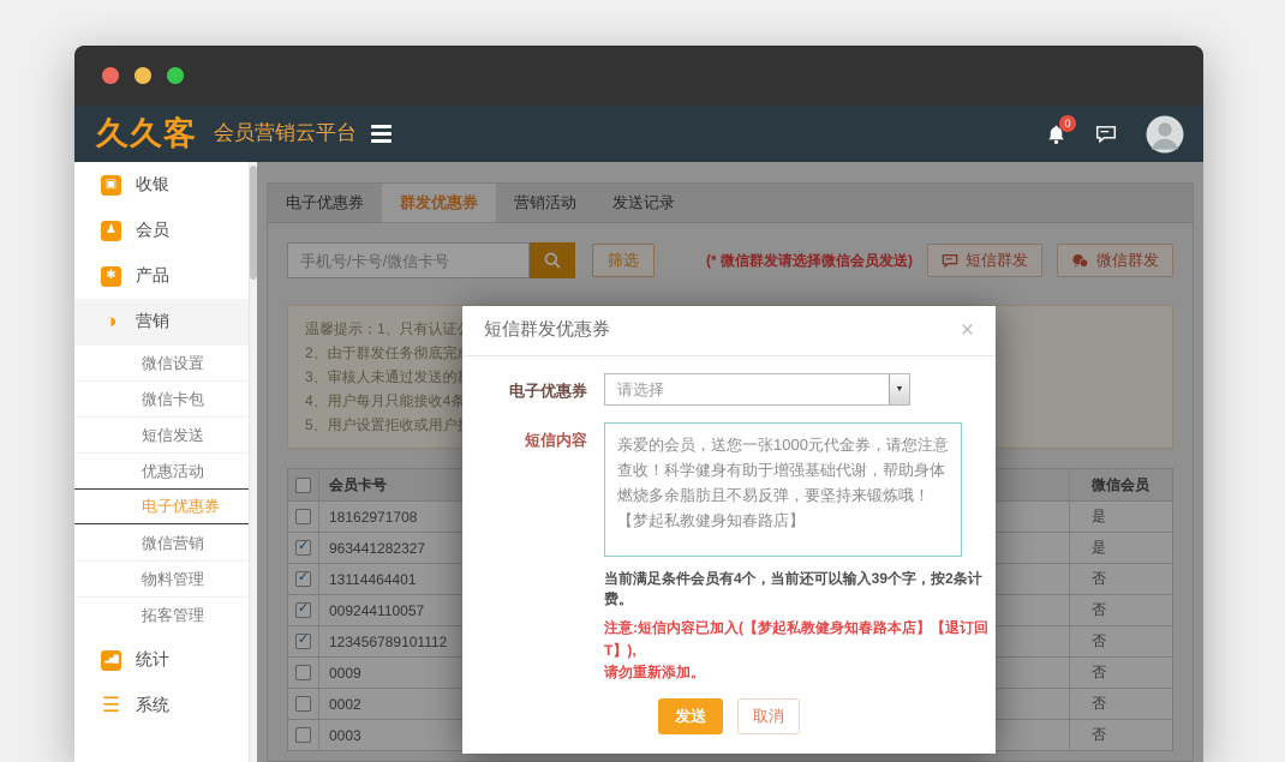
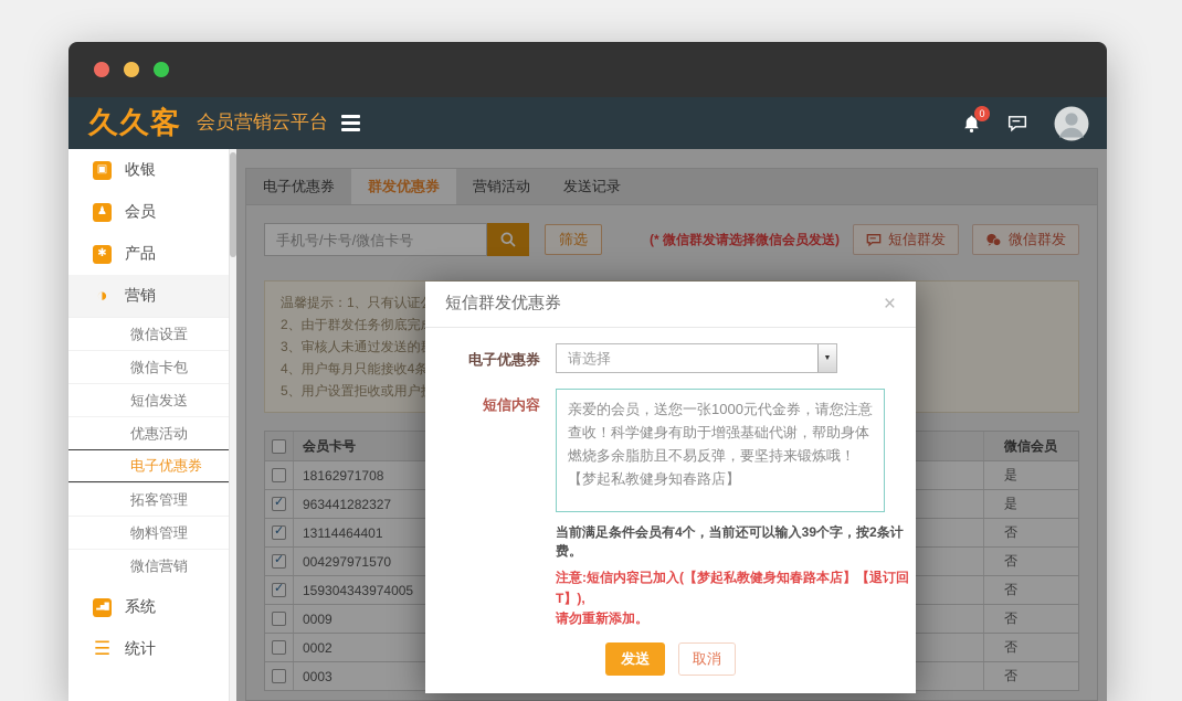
  久久客
  会员营销云平台
  0
  ▣
  收银
  ♟
  会员
  ✱
  产品
  ◑
  营销
  微信设置
  微信卡包
  短信发送
  优惠活动
  电子优惠券
- 微信营销
+ 拓客管理
  物料管理
- 拓客管理
+ 微信营销
- 统计
+ 系统
  ☰
- 系统
+ 统计
  电子优惠券
  群发优惠券
  营销活动
  发送记录
  手机号/卡号/微信卡号
  筛选
  (* 微信群发请选择微信会员发送)
  短信群发
  微信群发
  温馨提示：1、只有认证
  2、由于群发任务彻底完
  3、审核人未通过发送的
  4、用户每月只能接收4条
  5、用户设置拒收或用户
  会员卡号
  微信会员
  18162971708
  是
  963441282327
  是
  13114464401
  否
- 009244110057
+ 004297971570
  否
- 123456789101112
+ 159304343974005
  否
  0009
  否
  0002
  否
  0003
  否
  短信群发优惠券
  ×
  电子优惠券
  请选择
  短信内容
  当前满足条件会员有4个，当前还可以输入39个字，按2条计费。
  注意:短信内容已加入(【梦起私教健身知春路本店】【退订回T】),
  请勿重新添加。
  发送 取消
